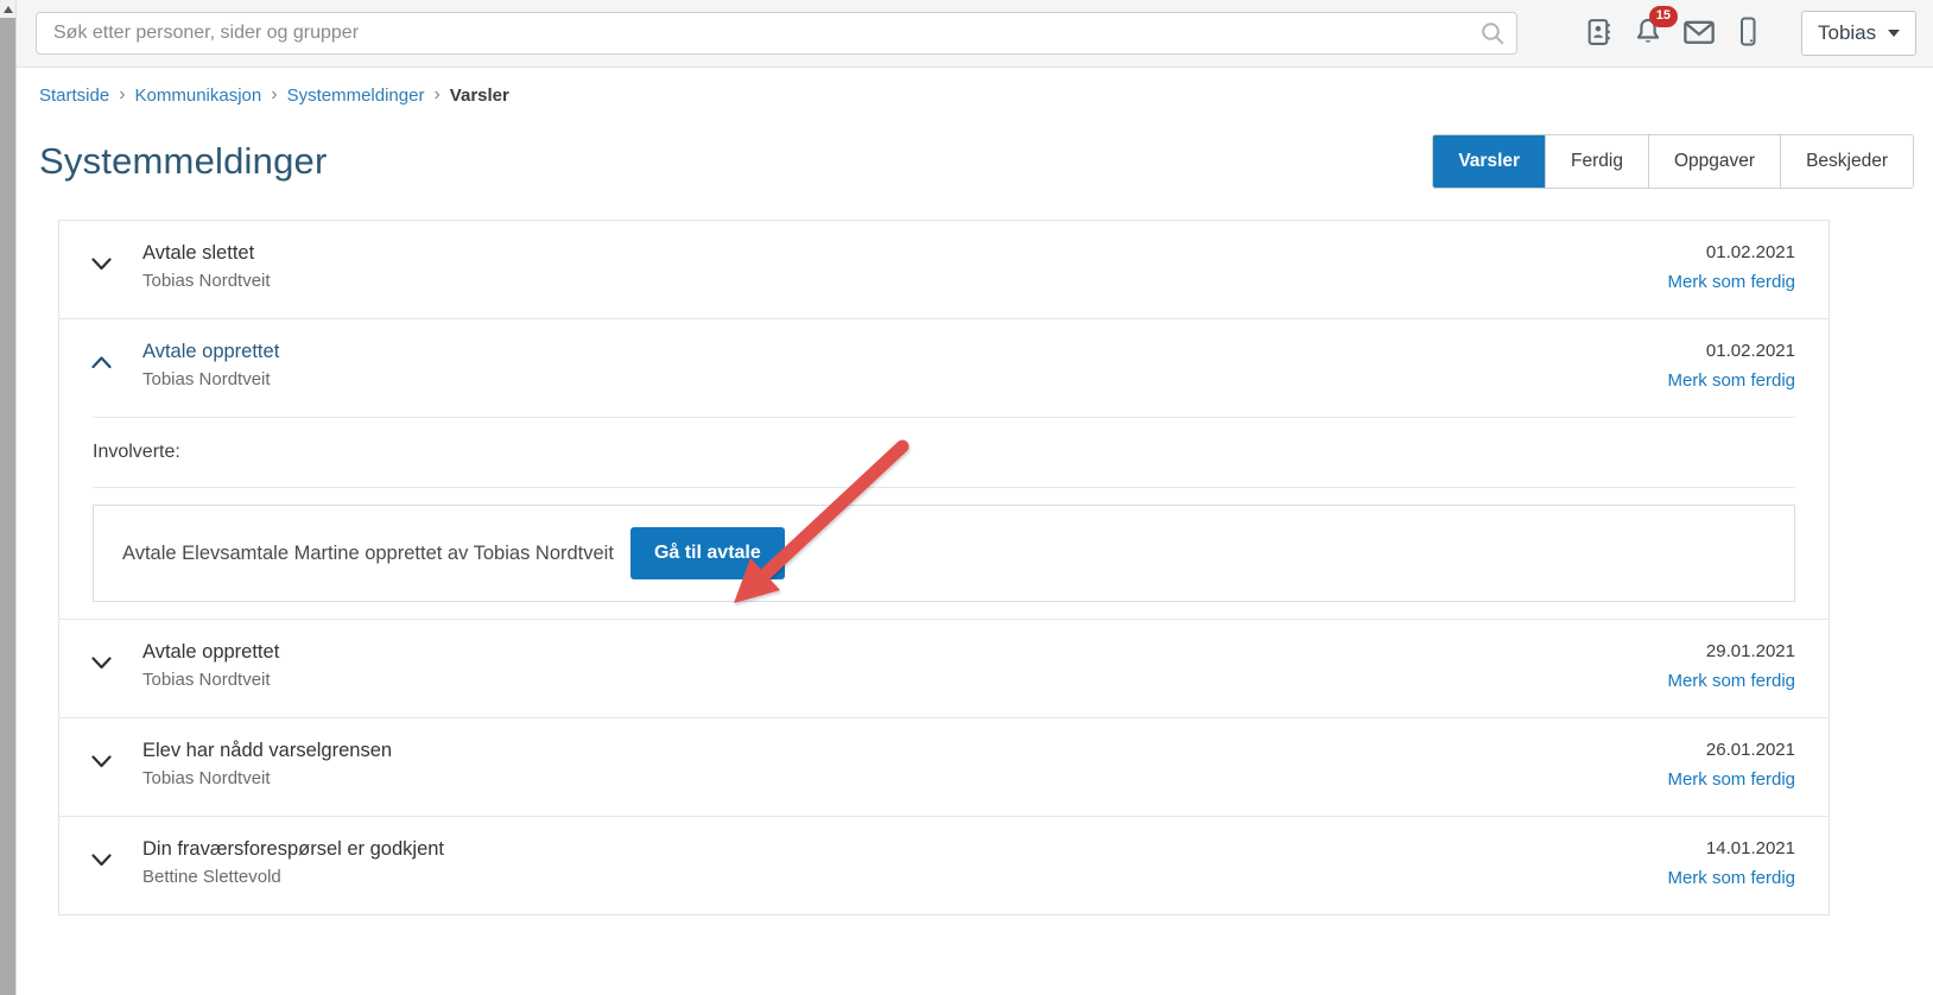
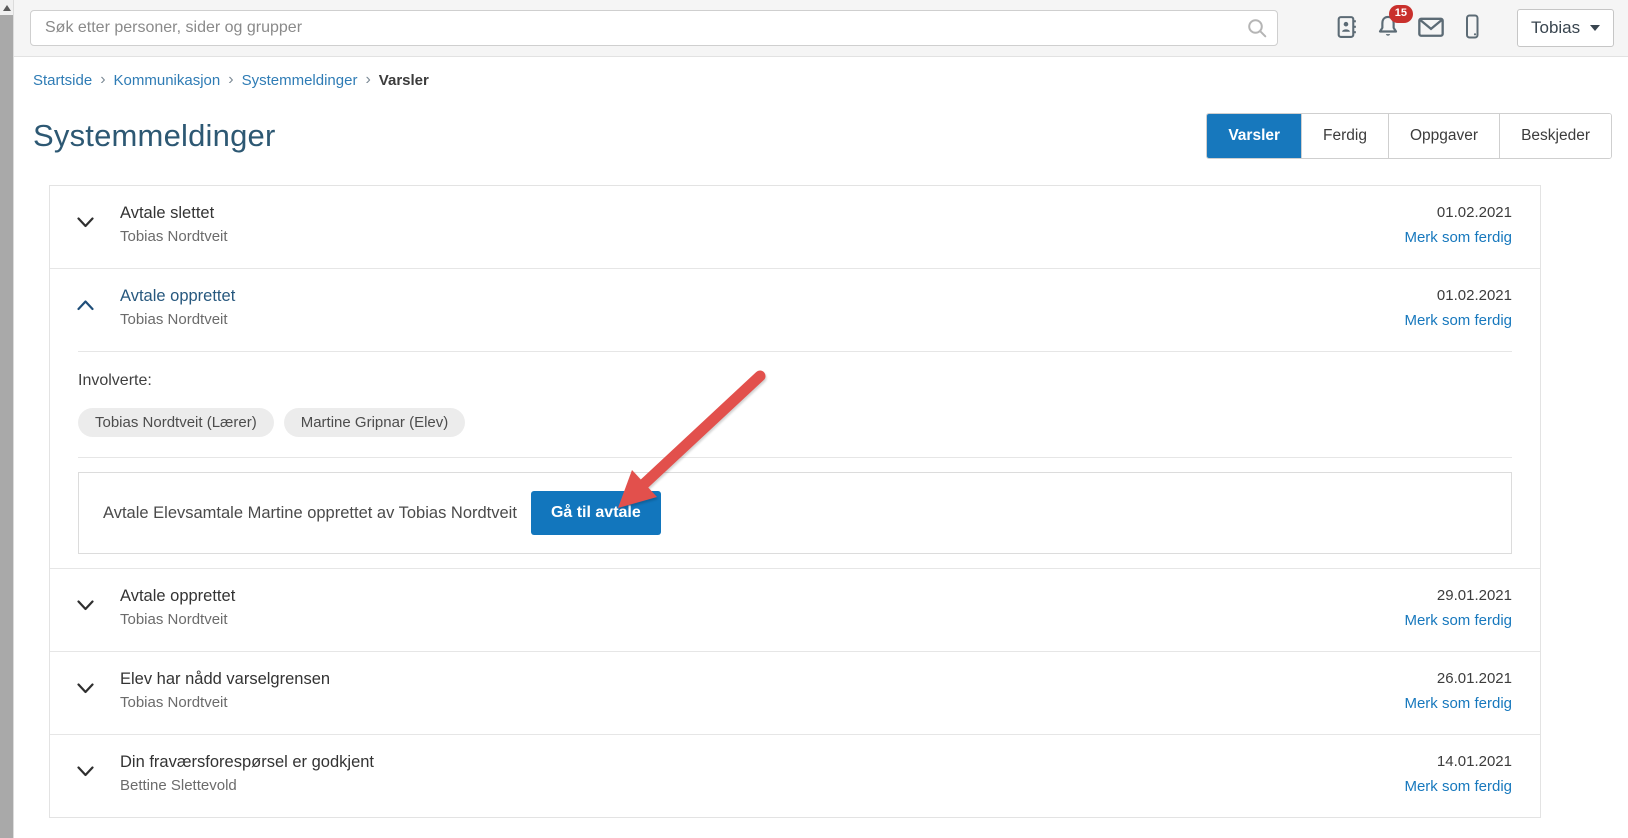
  Søk etter personer, sider og grupper
  15
  Tobias
  Startside
  ›
  Kommunikasjon
  ›
  Systemmeldinger
  ›
  Varsler
  Systemmeldinger
  Varsler
  Ferdig
  Oppgaver
  Beskjeder
  Avtale slettet
  Tobias Nordtveit
  01.02.2021
  Merk som ferdig
  Avtale opprettet
  Tobias Nordtveit
  01.02.2021
  Merk som ferdig
  Involverte:
+ Tobias Nordtveit (Lærer)
+ Martine Gripnar (Elev)
  Avtale Elevsamtale Martine opprettet av Tobias Nordtveit
  Gå til avtale
  Avtale opprettet
  Tobias Nordtveit
  29.01.2021
  Merk som ferdig
  Elev har nådd varselgrensen
  Tobias Nordtveit
  26.01.2021
  Merk som ferdig
  Din fraværsforespørsel er godkjent
  Bettine Slettevold
  14.01.2021
  Merk som ferdig
